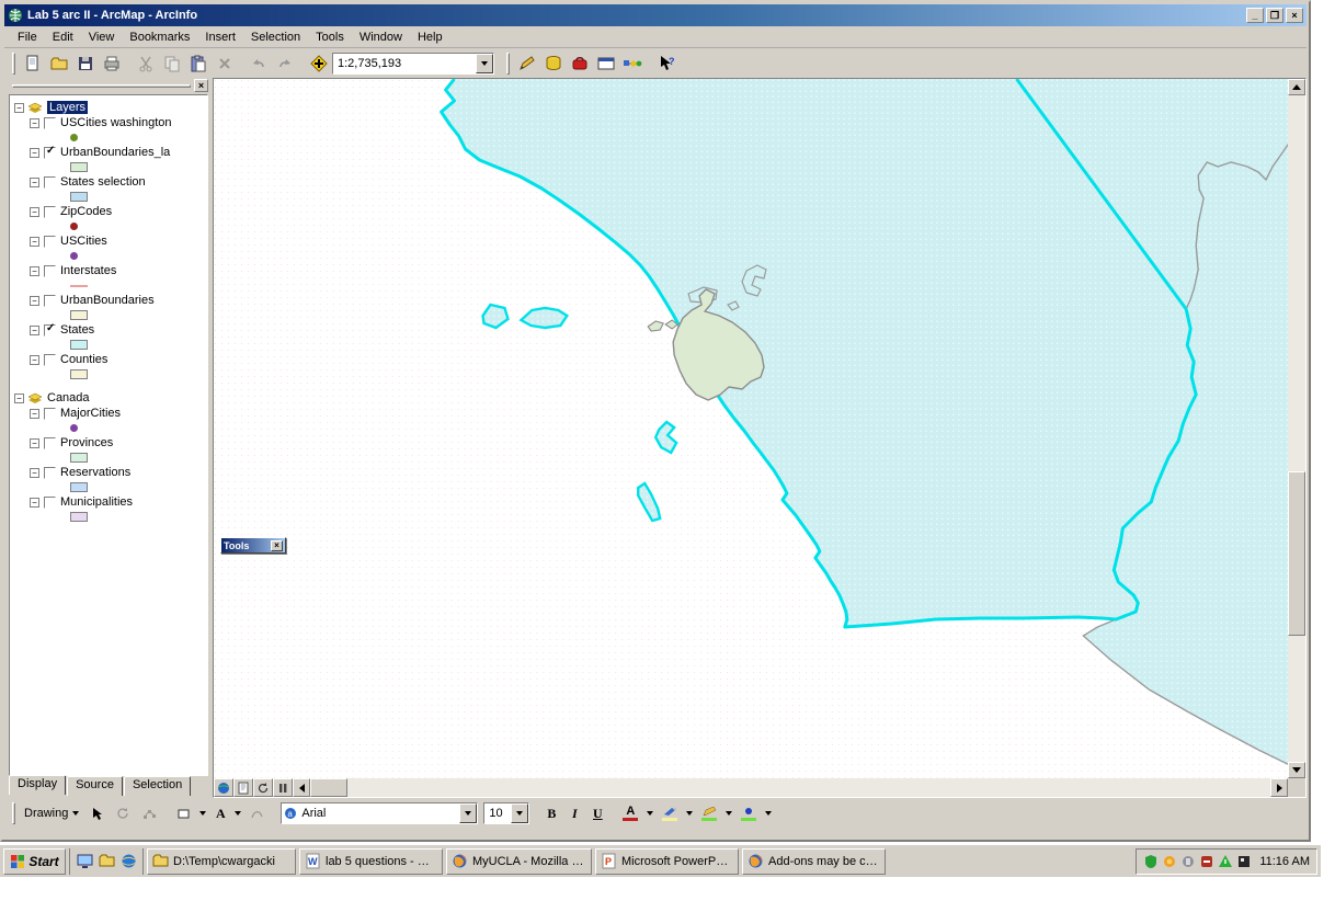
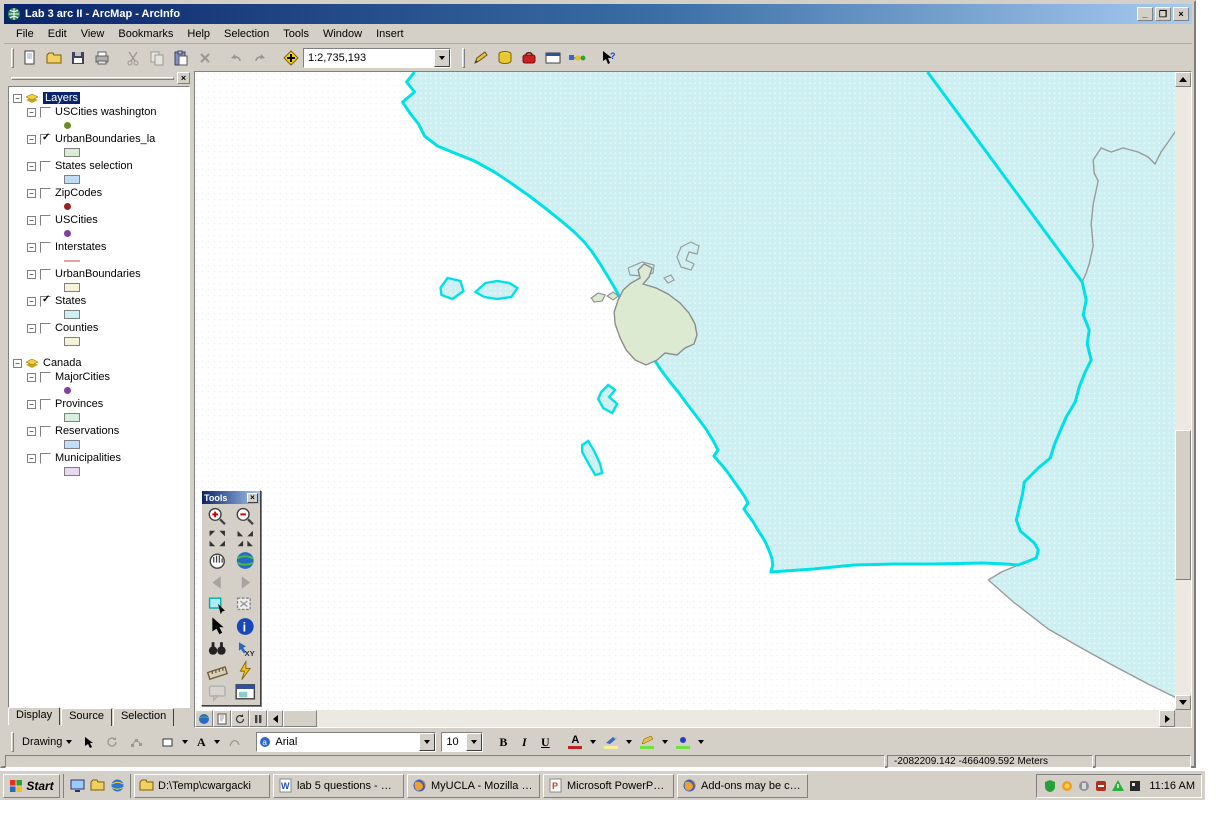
- Lab 5 arc II - ArcMap - ArcInfo
+ Lab 3 arc II - ArcMap - ArcInfo
  _
  ❐
  ×
  File
  Edit
  View
  Bookmarks
- Insert
+ Help
  Selection
  Tools
  Window
- Help
+ Insert
  1:2,735,193
  ?
  ×
  −
  Layers
  −
  USCities washington
  −
  ✓
  UrbanBoundaries_la
  −
  States selection
  −
  ZipCodes
  −
  USCities
  −
  Interstates
  −
  UrbanBoundaries
  −
  ✓
  States
  −
  Counties
  −
  Canada
  −
  MajorCities
  −
  Provinces
  −
  Reservations
  −
  Municipalities
  Display
  Source
  Selection
  Tools
  ×
+ i
+ XY
  Drawing
  A
  a
  Arial
  10
  B
  I
  U
  A
+ -2082209.142 -466409.592 Meters
  Start
  D:\Temp\cwargacki
  W
  lab 5 questions - Mic
  MyUCLA - Mozilla Fir
  P
  Microsoft PowerPoin
  Add-ons may be cau
  11:16 AM
